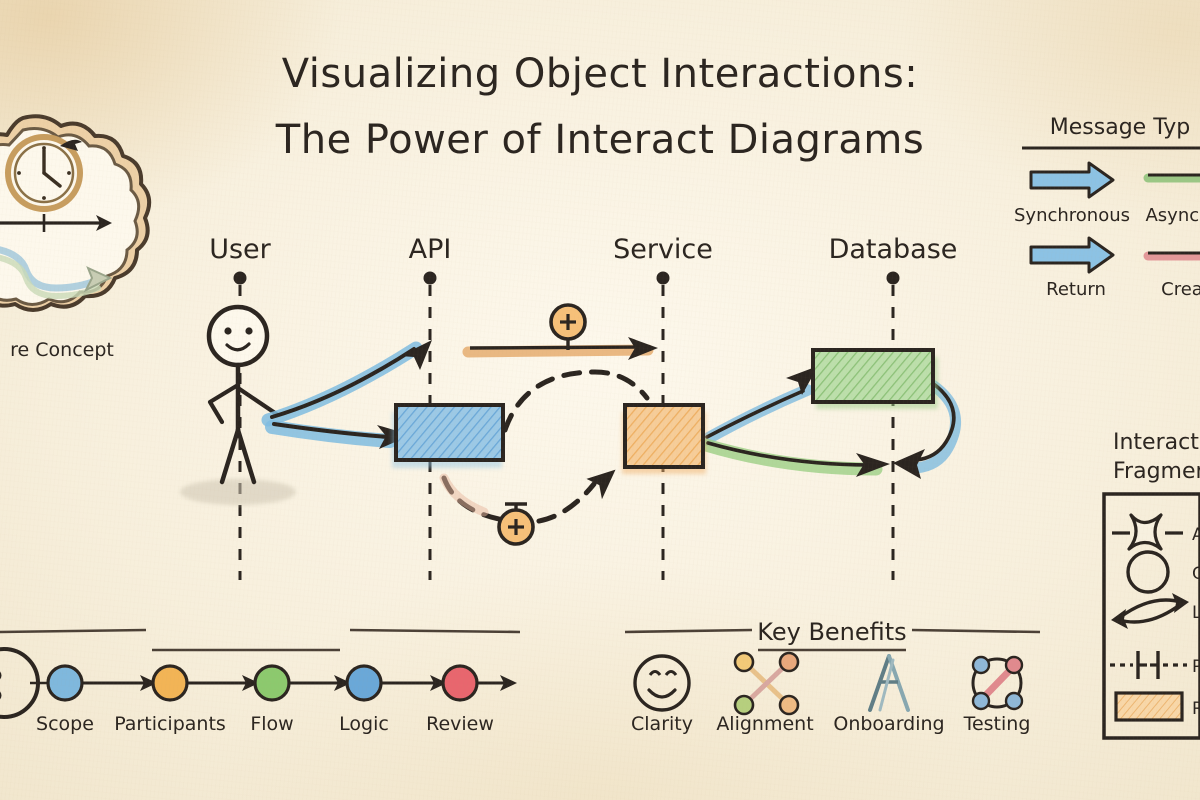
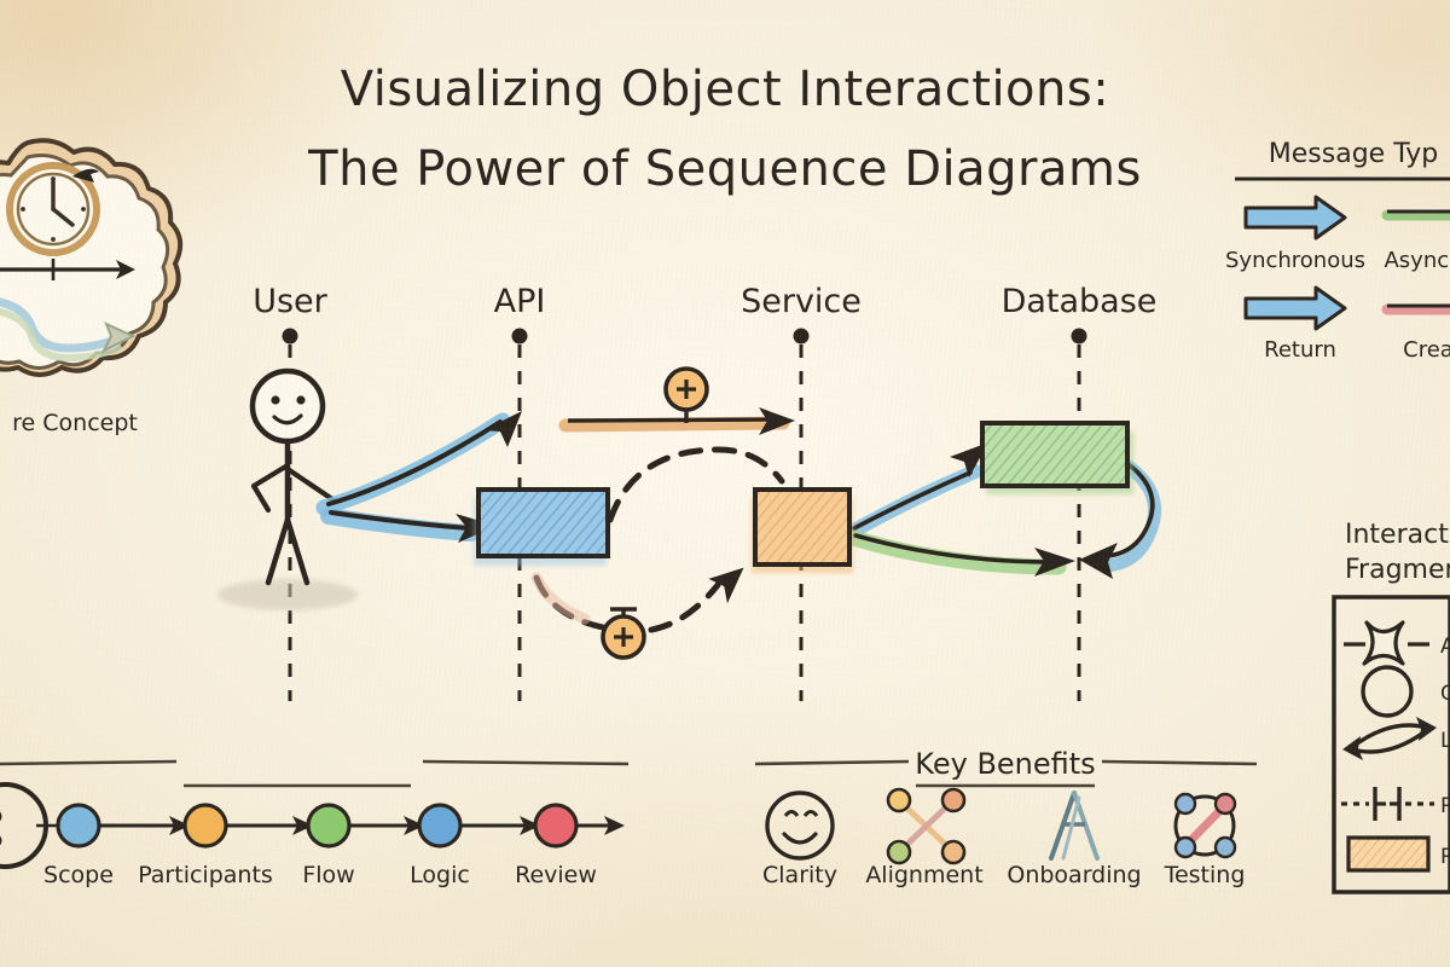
  Visualizing Object Interactions:
- The Power of Interact Diagrams
+ The Power of Sequence Diagrams
  re Concept
  User
  API
  Service
  Database
  Message Typ
  Synchronous
  Async
  Return
  Crea
  Interact
  Fragme
  A
  O
  L
  P
  R
  Scope
  Participants
  Flow
  Logic
  Review
  Key Benefits
  Clarity
  Alignment
  Onboarding
  Testing
